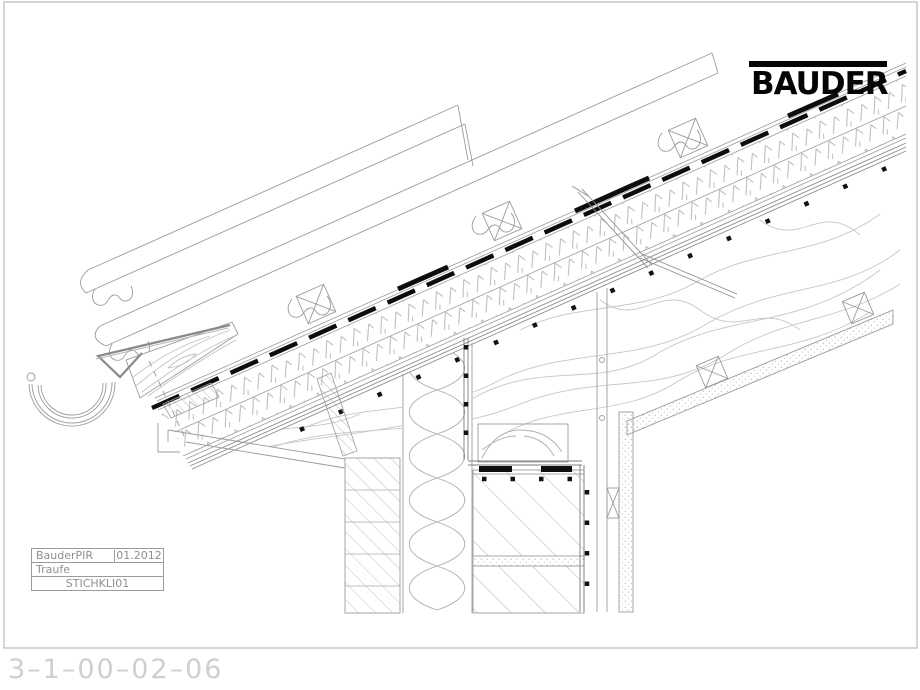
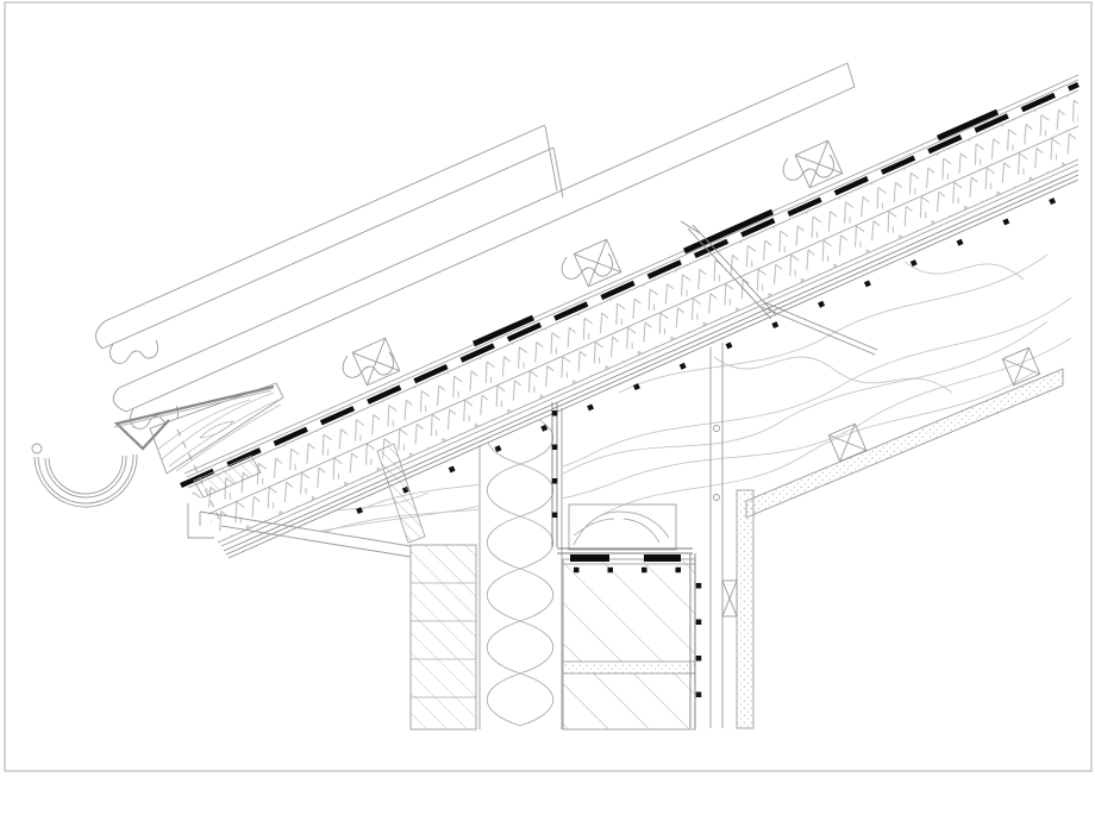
- BAUDER
- BauderPIR
- 01.2012
- Traufe
- STICHKLI01
- 3–1–00–02–06
